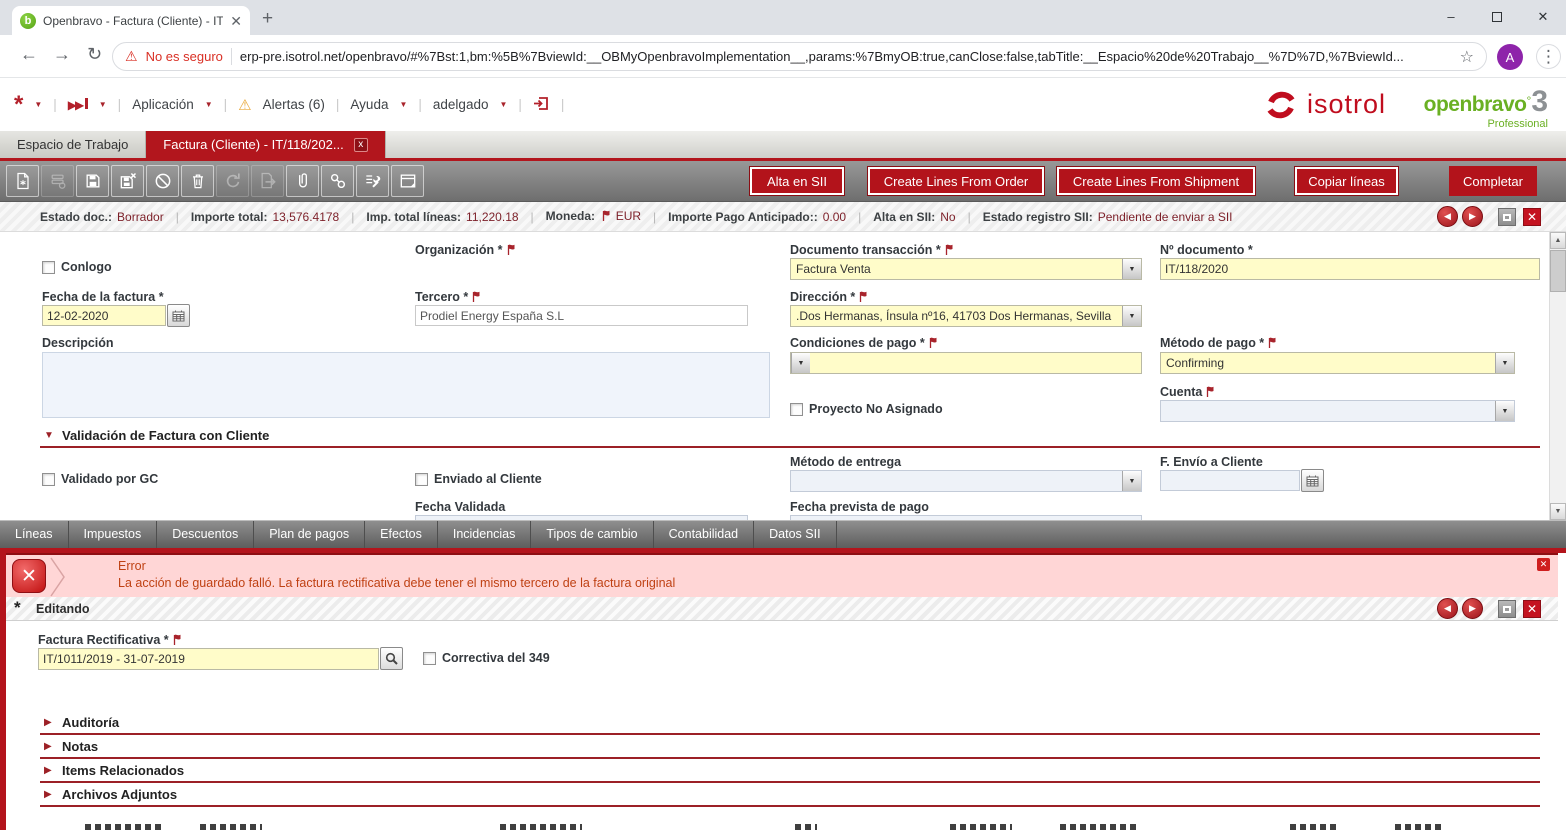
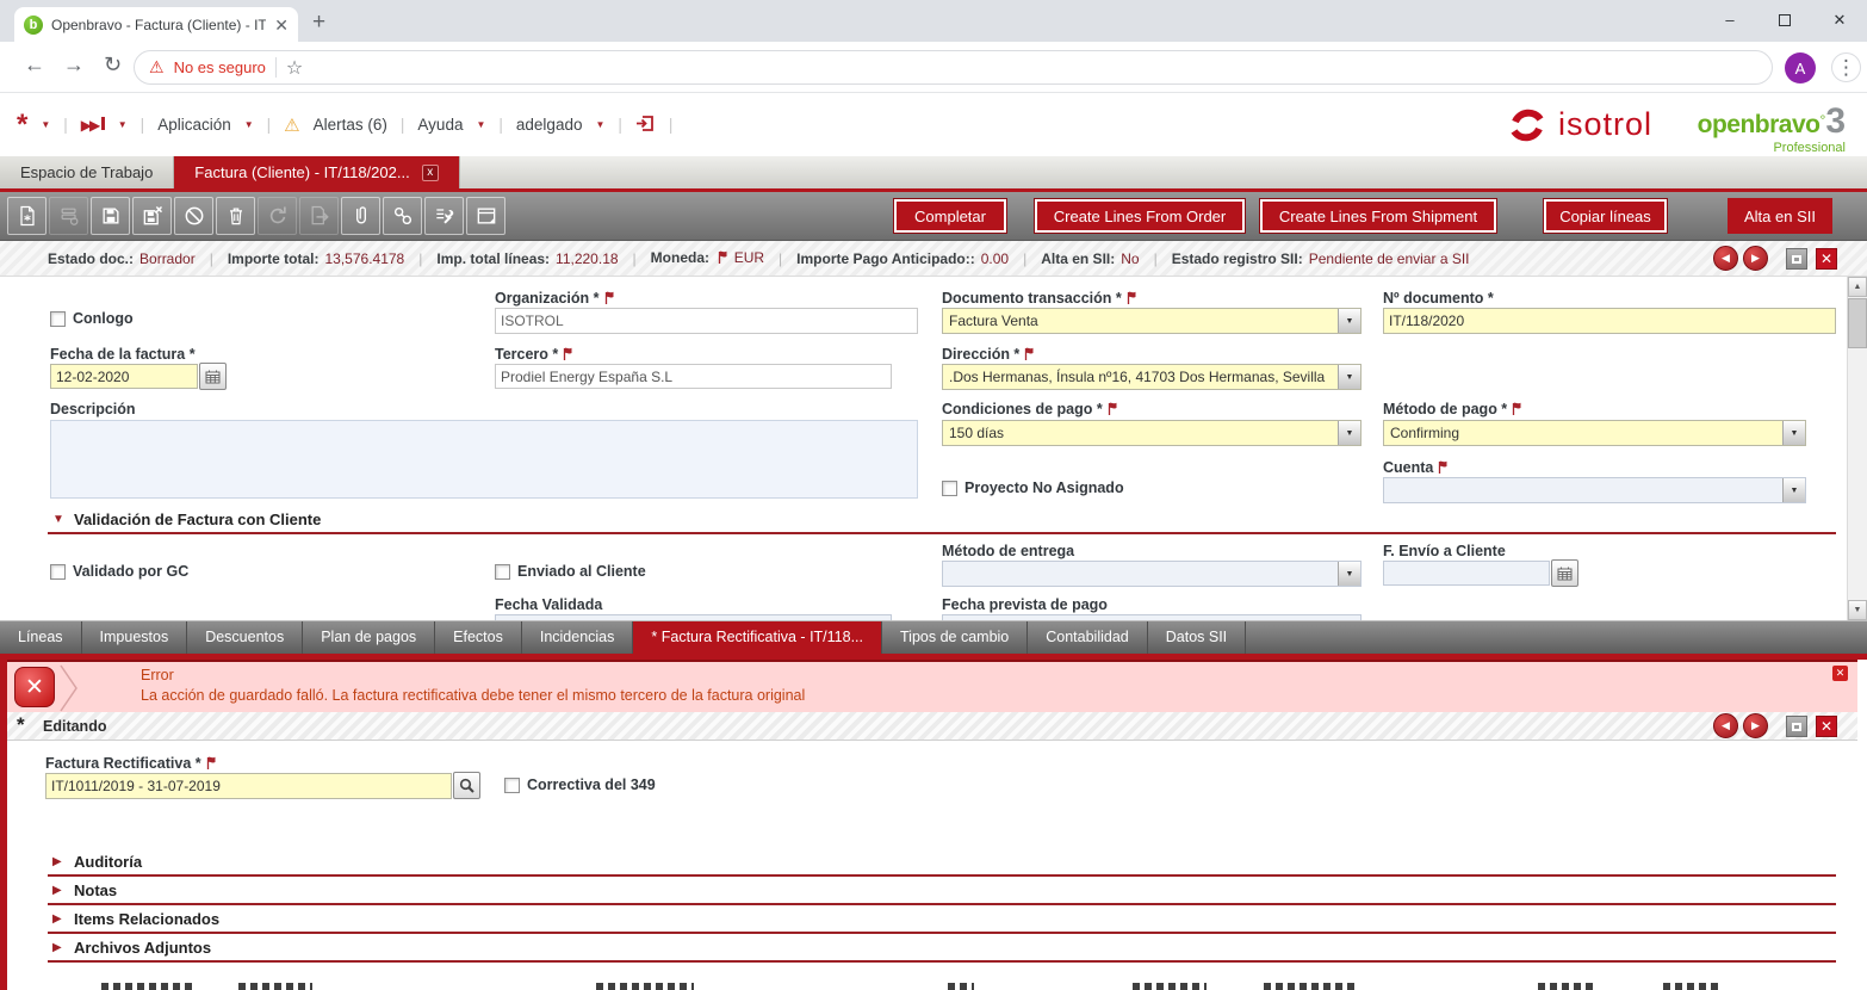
  b
  Openbravo - Factura (Cliente) - IT
  ✕
  +
  –
  ✕
  ←
  →
  ↻
  ⚠
  No es seguro
- erp-pre.isotrol.net/openbravo/#%7Bst:1,bm:%5B%7BviewId:__OBMyOpenbravoImplementation__,params:%7BmyOB:true,canClose:false,tabTitle:__Espacio%20de%20Trabajo__%7D%7D,%7BviewId...
  ☆
  A
  ⋮
  *
  ▼
  |
  ▶▶
  ▼
  |
  Aplicación
  ▼
  |
  ⚠
  Alertas (6)
  |
  Ayuda
  ▼
  |
  adelgado
  ▼
  |
  |
  isotrol
  openbravo°3
  Professional
  Espacio de Trabajo
  Factura (Cliente) - IT/118/202...
  x
- Alta en SII
+ Completar
  Create Lines From Order
  Create Lines From Shipment
  Copiar líneas
- Completar
+ Alta en SII
  Estado doc.: Borrador
  |
  Importe total: 13,576.4178
  |
  Imp. total líneas: 11,220.18
  |
  Moneda: EUR
  |
  Importe Pago Anticipado:: 0.00
  |
  Alta en SII: No
  |
  Estado registro SII: Pendiente de enviar a SII
  ◀
  ▶
  ✕
  Conlogo
  Fecha de la factura *
  12-02-2020
  Descripción
  Organización *
+ ISOTROL
  Tercero *
  Prodiel Energy España S.L
  Documento transacción *
  Factura Venta
  Dirección *
  .Dos Hermanas, Ínsula nº16, 41703 Dos Hermanas, Sevilla
  Condiciones de pago *
+ 150 días
  Proyecto No Asignado
  Nº documento *
  IT/118/2020
  Método de pago *
  Confirming
  Cuenta
  ▼
  Validación de Factura con Cliente
  Validado por GC
  Enviado al Cliente
  Fecha Validada
  Método de entrega
  Fecha prevista de pago
  F. Envío a Cliente
  Líneas
  Impuestos
  Descuentos
  Plan de pagos
  Efectos
  Incidencias
+ * Factura Rectificativa - IT/118...
  Tipos de cambio
  Contabilidad
  Datos SII
  ✕
  Error
  La acción de guardado falló. La factura rectificativa debe tener el mismo tercero de la factura original
  ✕
  *
  Editando
  ◀
  ▶
  ✕
  Factura Rectificativa *
  IT/1011/2019 - 31-07-2019
  Correctiva del 349
  ▶
  Auditoría
  ▶
  Notas
  ▶
  Items Relacionados
  ▶
  Archivos Adjuntos
